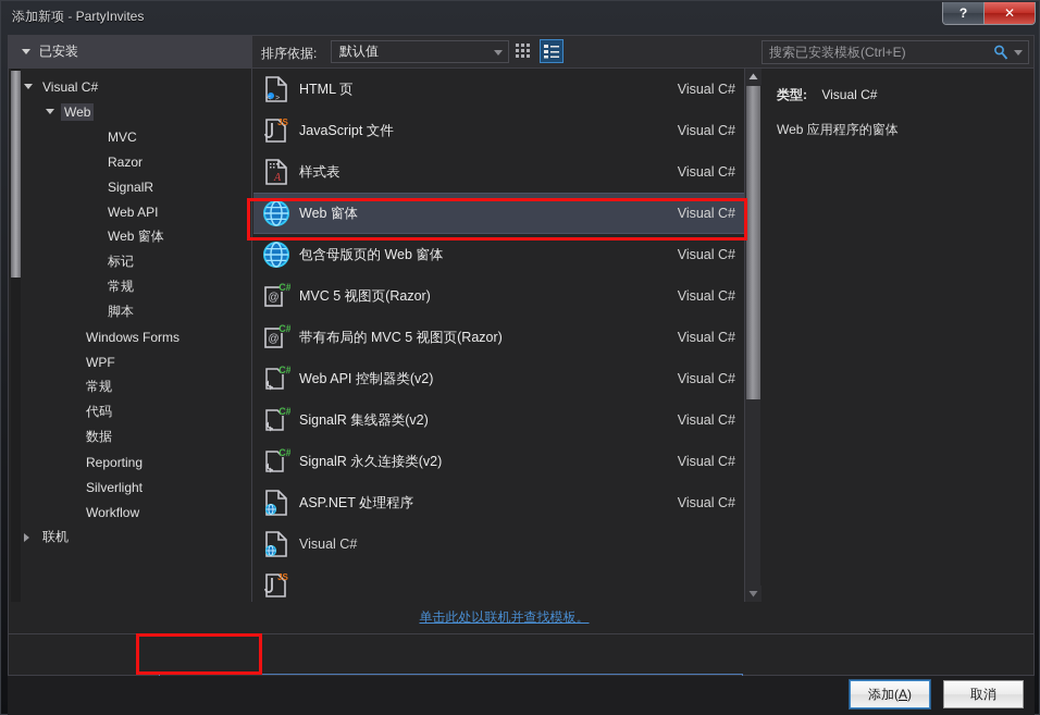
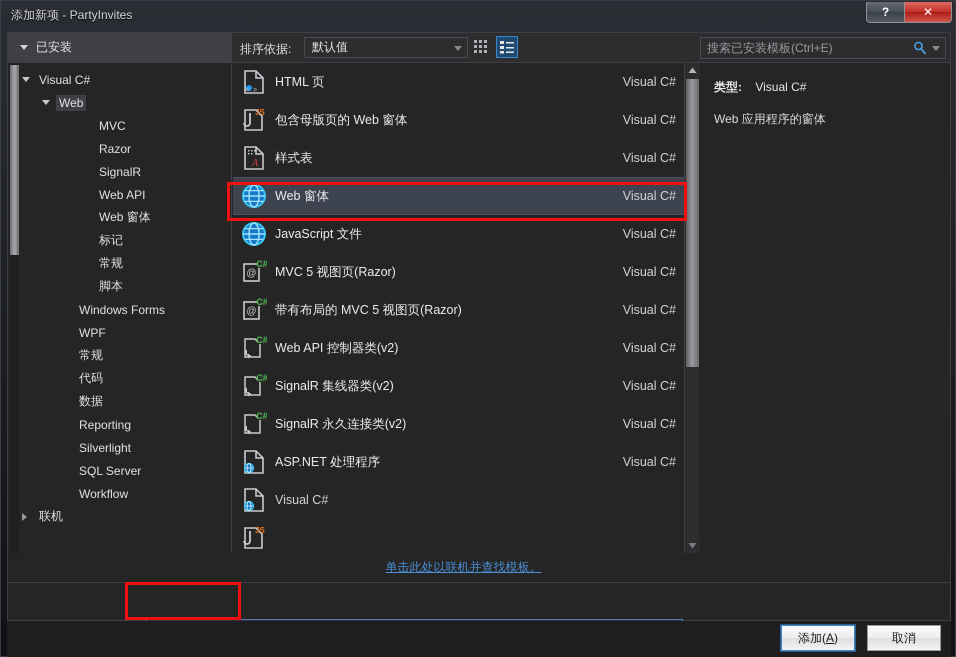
  添加新项 - PartyInvites
  ?
  ✕
  已安装
  排序依据:
  默认值
  搜索已安装模板(Ctrl+E)
  Visual C#
  Web
  MVC
  Razor
  SignalR
  Web API
  Web 窗体
  标记
  常规
  脚本
  Windows Forms
  WPF
  常规
  代码
  数据
  Reporting
  Silverlight
+ SQL Server
  Workflow
  联机
  HTML 页
  Visual C#
  JS
- JavaScript 文件
+ 包含母版页的 Web 窗体
  Visual C#
  A
  样式表
  Visual C#
  Web 窗体
  Visual C#
- 包含母版页的 Web 窗体
+ JavaScript 文件
  Visual C#
  @
  C#
  MVC 5 视图页(Razor)
  Visual C#
  @
  C#
  带有布局的 MVC 5 视图页(Razor)
  Visual C#
  C#
  Web API 控制器类(v2)
  Visual C#
  C#
  SignalR 集线器类(v2)
  Visual C#
  C#
  SignalR 永久连接类(v2)
  Visual C#
  ASP.NET 处理程序
  Visual C#
  Visual C#
  JS
  类型: Visual C#
  Web 应用程序的窗体
  单击此处以联机并查找模板。
  添加(
  A
  )
  取消
